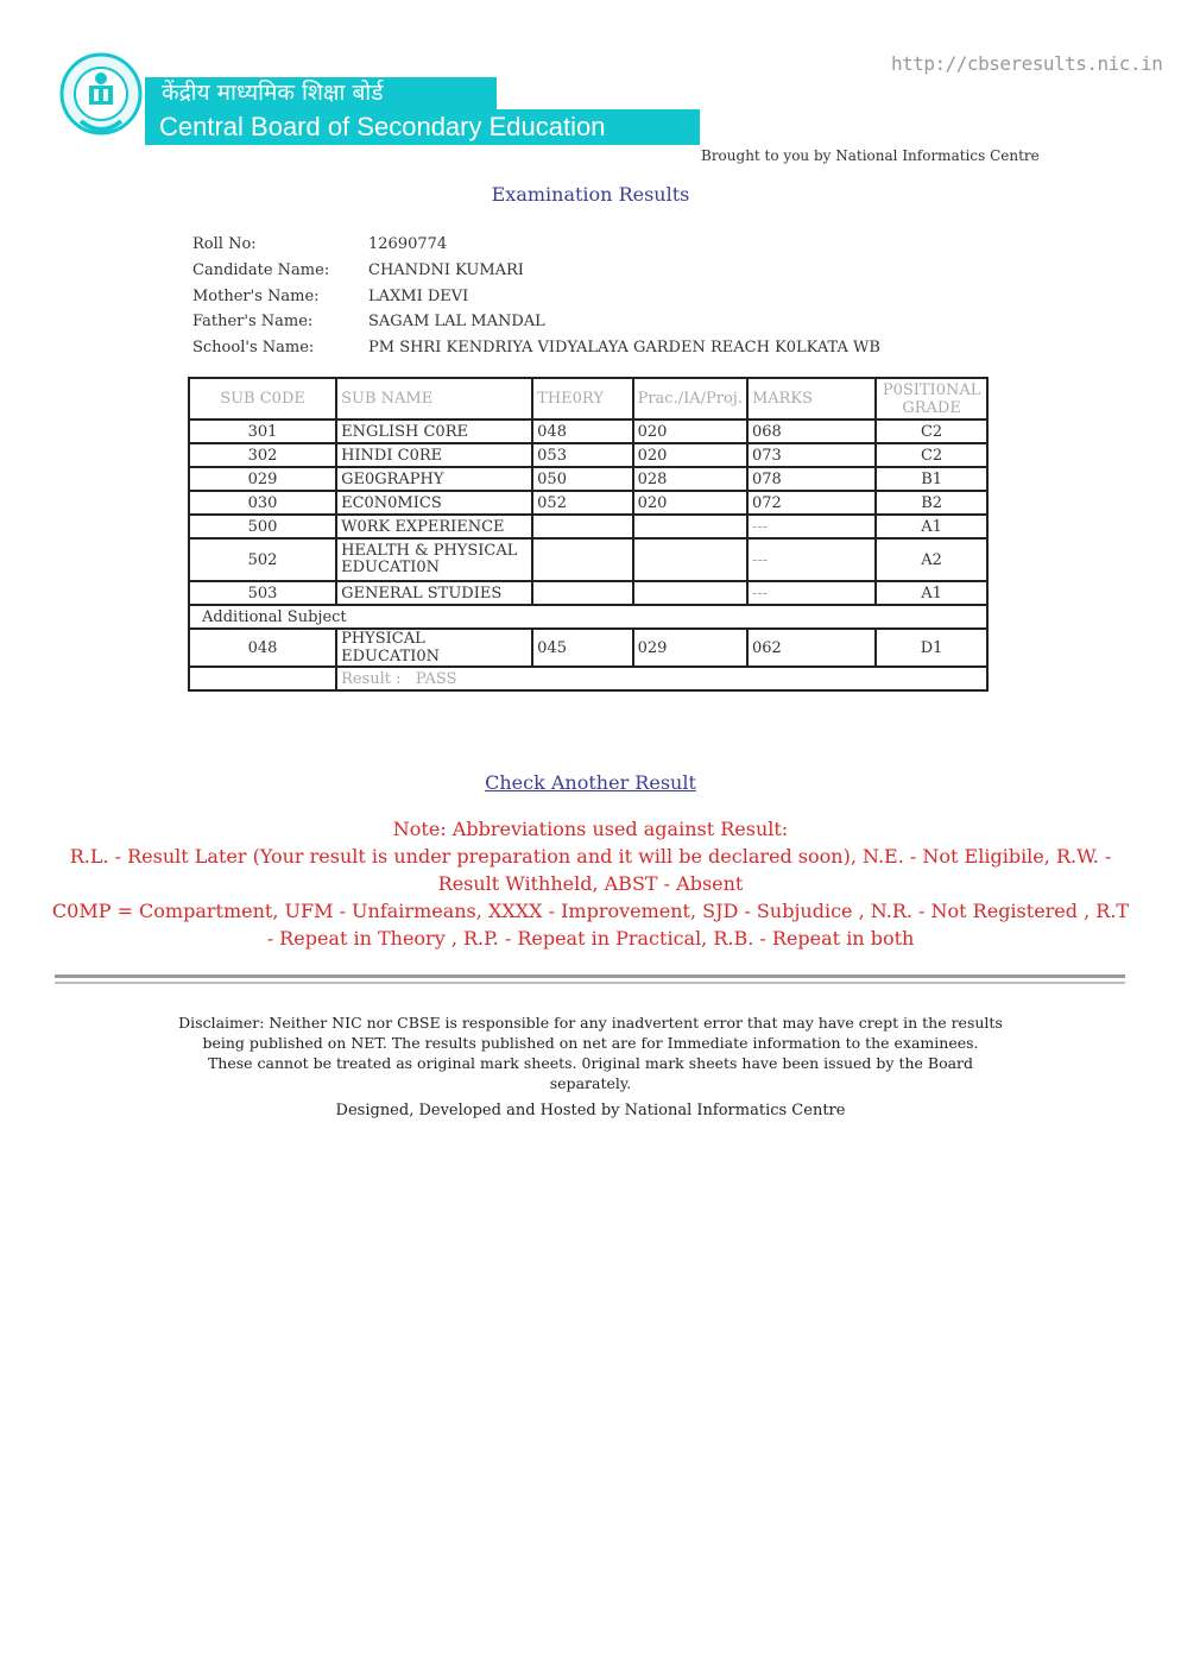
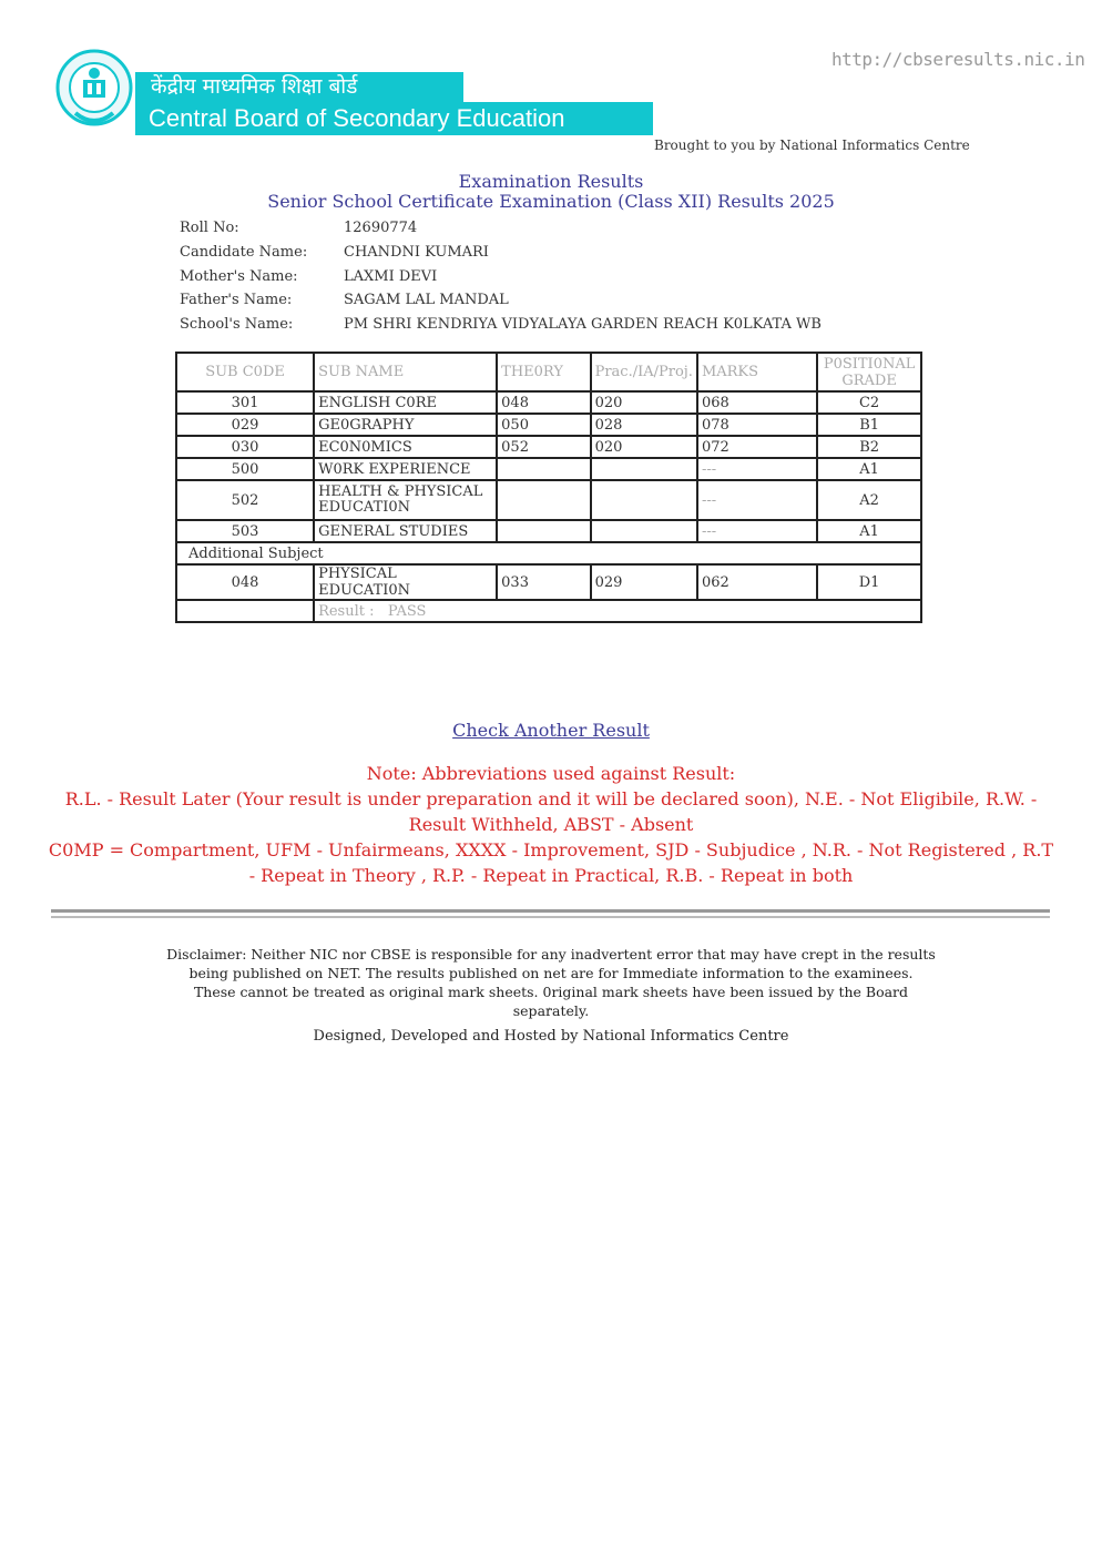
  केंद्रीय माध्यमिक शिक्षा बोर्ड
  Central Board of Secondary Education
  http://cbseresults.nic.in
  Brought to you by National Informatics Centre
  Examination Results
+ Senior School Certificate Examination (Class XII) Results 2025
  Roll No:
  12690774
  Candidate Name:
  CHANDNI KUMARI
  Mother's Name:
  LAXMI DEVI
  Father's Name:
  SAGAM LAL MANDAL
  School's Name:
  PM SHRI KENDRIYA VIDYALAYA GARDEN REACH K0LKATA WB
  SUB C0DE	SUB NAME	THE0RY	Prac./IA/Proj.	MARKS	P0SITI0NAL GRADE
  301	ENGLISH C0RE	048	020	068	C2
- 302	HINDI C0RE	053	020	073	C2
  029	GE0GRAPHY	050	028	078	B1
  030	EC0N0MICS	052	020	072	B2
  500	W0RK EXPERIENCE			---	A1
  502	HEALTH & PHYSICAL EDUCATI0N			---	A2
  503	GENERAL STUDIES			---	A1
  Additional Subject
- 048	PHYSICAL EDUCATI0N	045	029	062	D1
+ 048	PHYSICAL EDUCATI0N	033	029	062	D1
  	Result : PASS
  Check Another Result
  Note: Abbreviations used against Result:
  R.L. - Result Later (Your result is under preparation and it will be declared soon), N.E. - Not Eligibile, R.W. - Result Withheld, ABST - Absent
  C0MP = Compartment, UFM - Unfairmeans, XXXX - Improvement, SJD - Subjudice , N.R. - Not Registered , R.T - Repeat in Theory , R.P. - Repeat in Practical, R.B. - Repeat in both
  Disclaimer: Neither NIC nor CBSE is responsible for any inadvertent error that may have crept in the results being published on NET. The results published on net are for Immediate information to the examinees. These cannot be treated as original mark sheets. 0riginal mark sheets have been issued by the Board separately.
  .
  Designed, Developed and Hosted by National Informatics Centre
